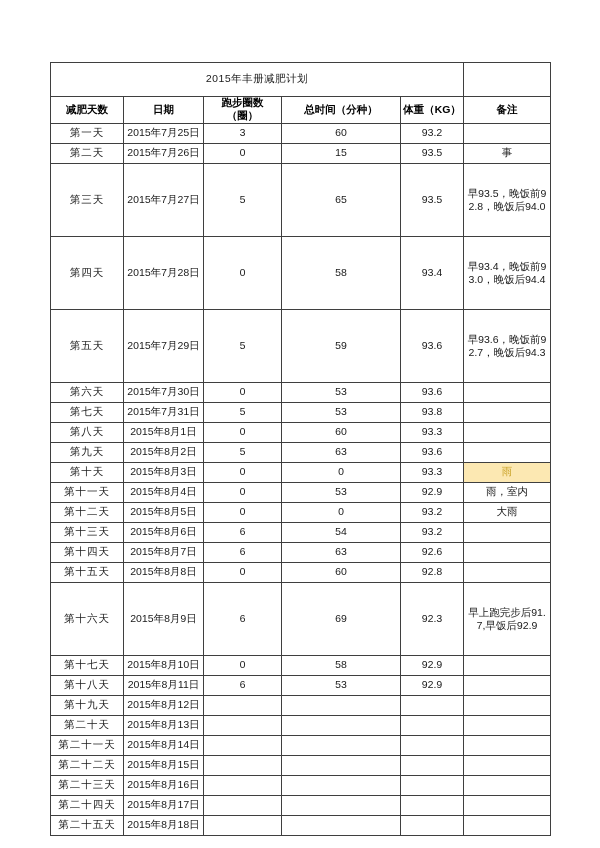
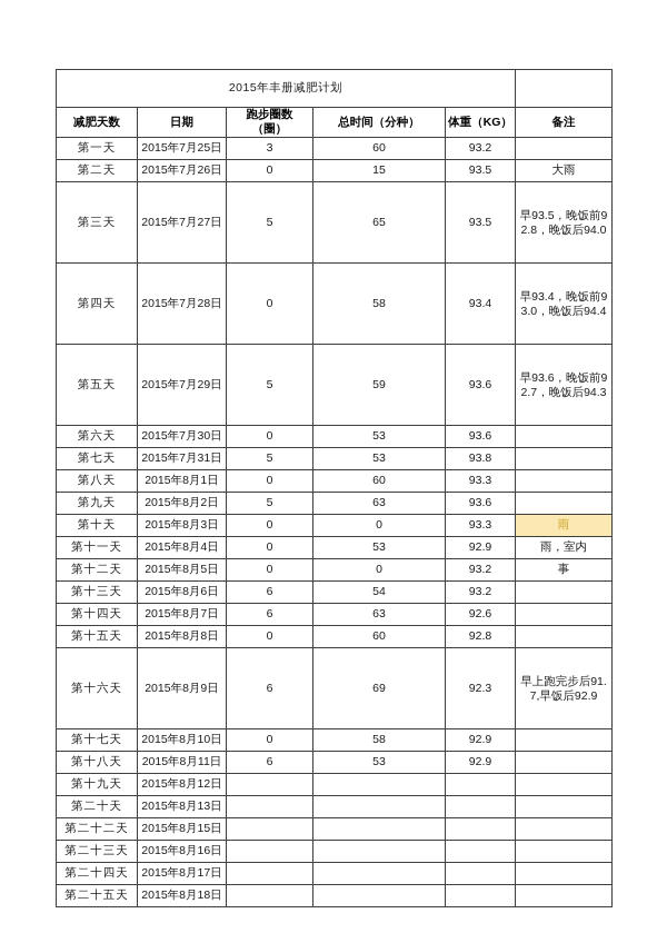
  2015年丰册减肥计划
  减肥天数	日期	跑步圈数（圈）	总时间（分种）	体重（KG）	备注
  第一天	2015年7月25日	3	60	93.2
- 第二天	2015年7月26日	0	15	93.5	事
+ 第二天	2015年7月26日	0	15	93.5	大雨
  第三天	2015年7月27日	5	65	93.5	早93.5，晚饭前92.8，晚饭后94.0
  第四天	2015年7月28日	0	58	93.4	早93.4，晚饭前93.0，晚饭后94.4
  第五天	2015年7月29日	5	59	93.6	早93.6，晚饭前92.7，晚饭后94.3
  第六天	2015年7月30日	0	53	93.6
  第七天	2015年7月31日	5	53	93.8
  第八天	2015年8月1日	0	60	93.3
  第九天	2015年8月2日	5	63	93.6
  第十天	2015年8月3日	0	0	93.3	雨
  第十一天	2015年8月4日	0	53	92.9	雨，室内
- 第十二天	2015年8月5日	0	0	93.2	大雨
+ 第十二天	2015年8月5日	0	0	93.2	事
  第十三天	2015年8月6日	6	54	93.2
  第十四天	2015年8月7日	6	63	92.6
  第十五天	2015年8月8日	0	60	92.8
  第十六天	2015年8月9日	6	69	92.3	早上跑完步后91.7,早饭后92.9
  第十七天	2015年8月10日	0	58	92.9
  第十八天	2015年8月11日	6	53	92.9
  第十九天	2015年8月12日
  第二十天	2015年8月13日
- 第二十一天	2015年8月14日
  第二十二天	2015年8月15日
  第二十三天	2015年8月16日
  第二十四天	2015年8月17日
  第二十五天	2015年8月18日
